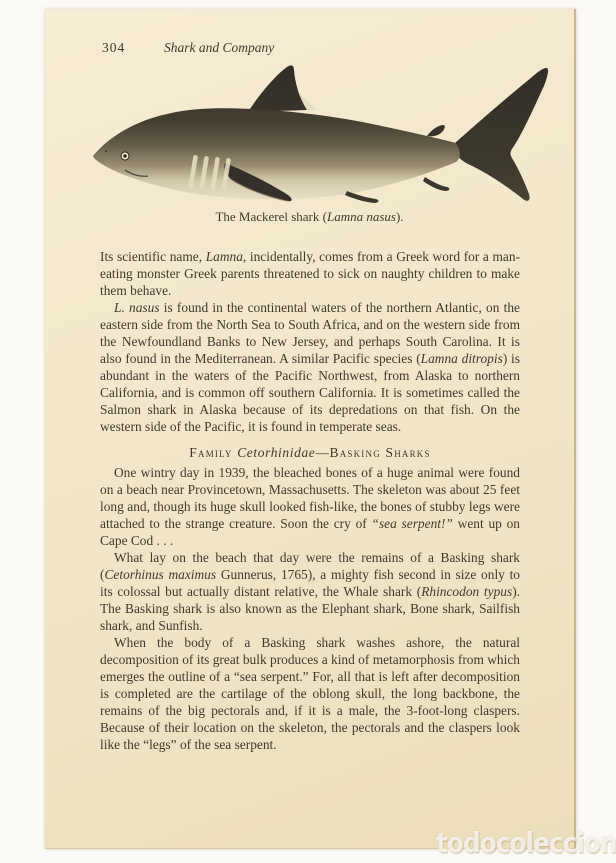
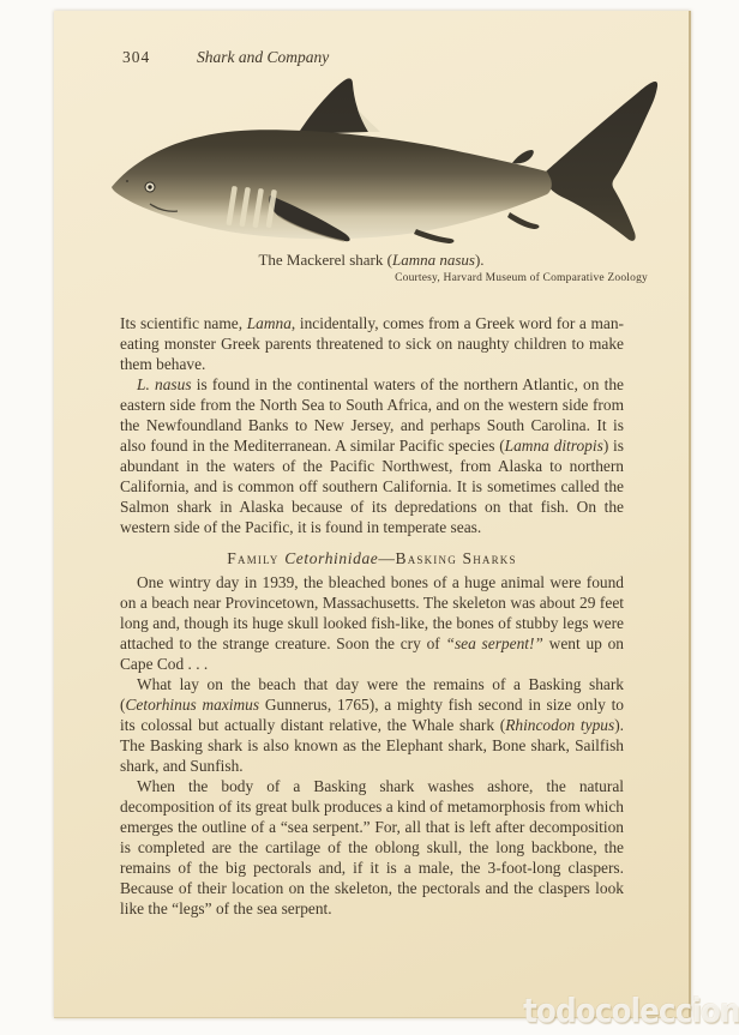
  304
  Shark and Company
  The Mackerel shark (Lamna nasus).
+ Courtesy, Harvard Museum of Comparative Zoology
  Its scientific name, Lamna, incidentally, comes from a Greek word for a man-eating monster Greek parents threatened to sick on naughty children to make them behave.
  L. nasus is found in the continental waters of the northern Atlantic, on the eastern side from the North Sea to South Africa, and on the western side from the Newfoundland Banks to New Jersey, and perhaps South Carolina. It is also found in the Mediterranean. A similar Pacific species (Lamna ditropis) is abundant in the waters of the Pacific Northwest, from Alaska to northern California, and is common off southern California. It is sometimes called the Salmon shark in Alaska because of its depredations on that fish. On the western side of the Pacific, it is found in temperate seas.
  Family Cetorhinidae—Basking Sharks
- One wintry day in 1939, the bleached bones of a huge animal were found on a beach near Provincetown, Massachusetts. The skeleton was about 25 feet long and, though its huge skull looked fish-like, the bones of stubby legs were attached to the strange creature. Soon the cry of “sea serpent!” went up on Cape Cod . . .
+ One wintry day in 1939, the bleached bones of a huge animal were found on a beach near Provincetown, Massachusetts. The skeleton was about 29 feet long and, though its huge skull looked fish-like, the bones of stubby legs were attached to the strange creature. Soon the cry of “sea serpent!” went up on Cape Cod . . .
  What lay on the beach that day were the remains of a Basking shark (Cetorhinus maximus Gunnerus, 1765), a mighty fish second in size only to its colossal but actually distant relative, the Whale shark (Rhincodon typus). The Basking shark is also known as the Elephant shark, Bone shark, Sailfish shark, and Sunfish.
  When the body of a Basking shark washes ashore, the natural decomposition of its great bulk produces a kind of metamorphosis from which emerges the outline of a “sea serpent.” For, all that is left after decomposition is completed are the cartilage of the oblong skull, the long backbone, the remains of the big pectorals and, if it is a male, the 3-foot-long claspers. Because of their location on the skeleton, the pectorals and the claspers look like the “legs” of the sea serpent.
  todocoleccion
